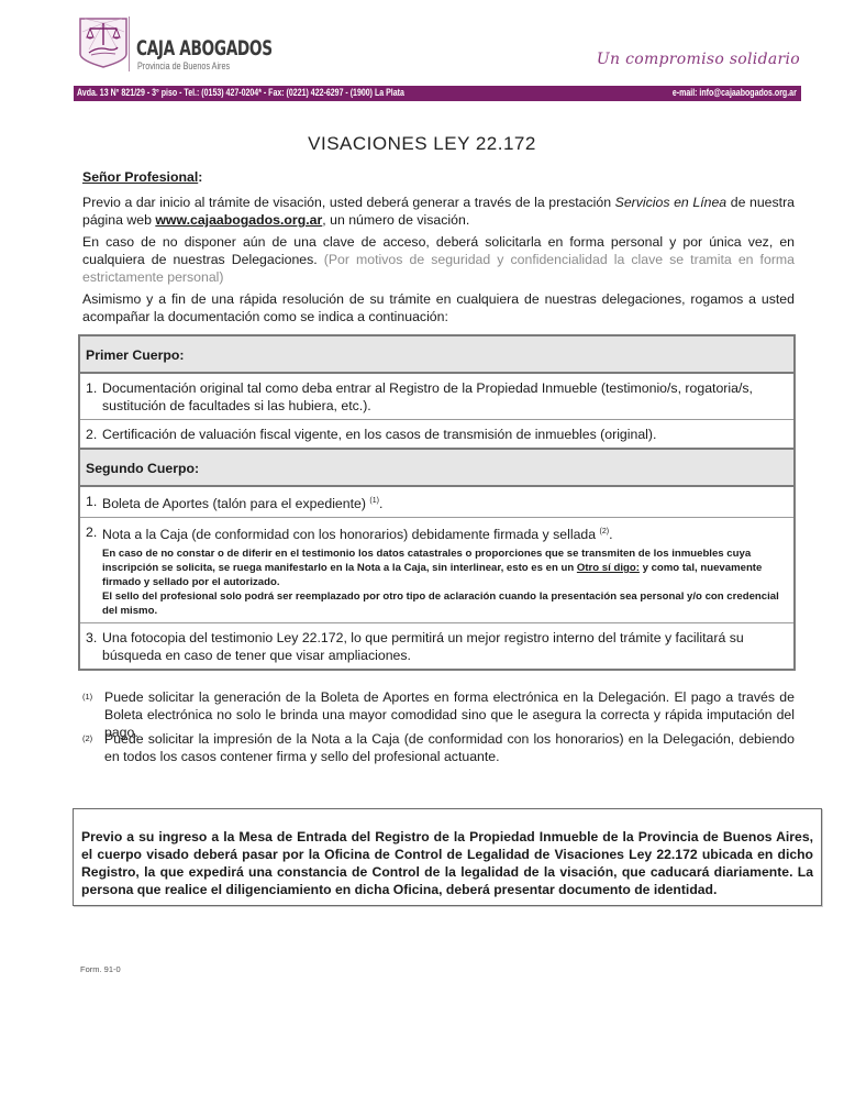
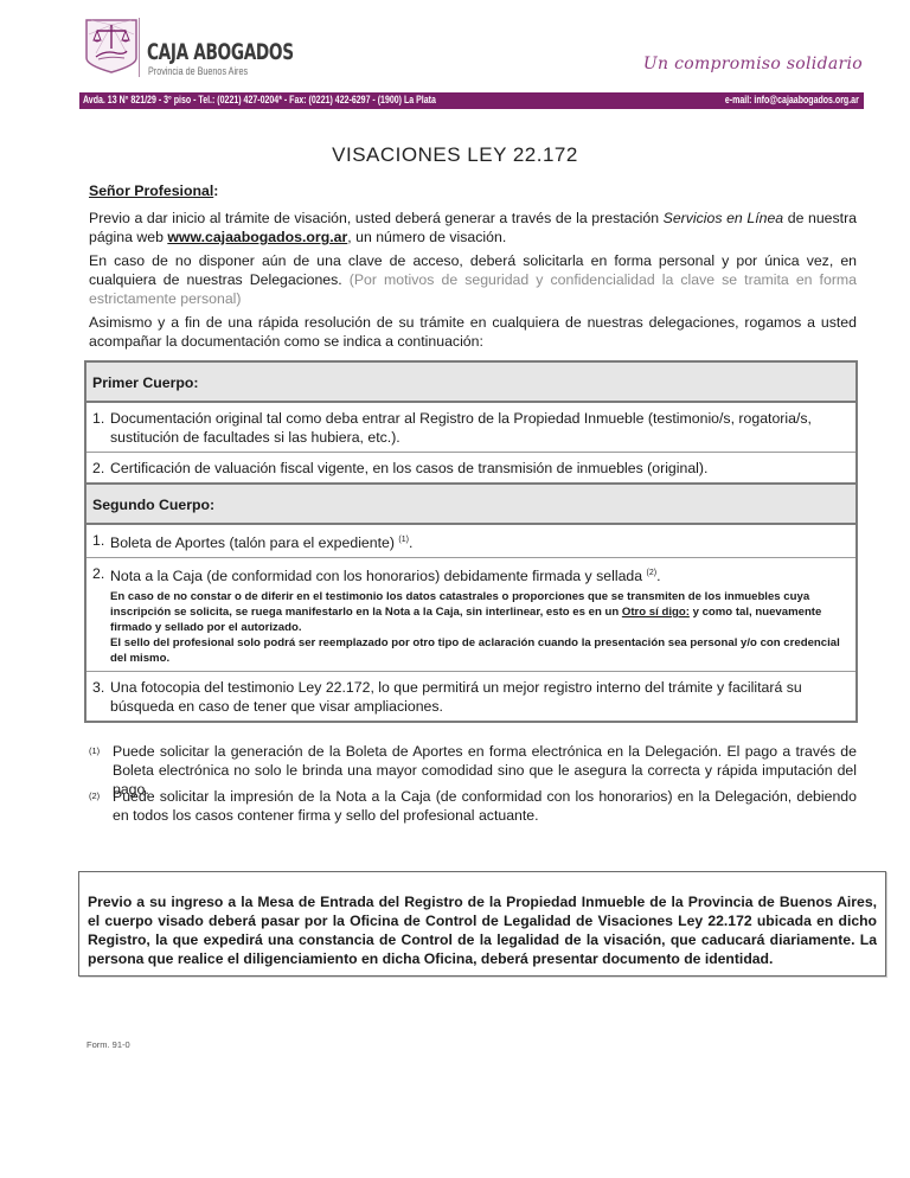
  CAJA ABOGADOS
  Provincia de Buenos Aires
  Un compromiso solidario
- Avda. 13 N° 821/29 - 3° piso - Tel.: (0153) 427-0204* - Fax: (0221) 422-6297 - (1900) La Plata
+ Avda. 13 N° 821/29 - 3° piso - Tel.: (0221) 427-0204* - Fax: (0221) 422-6297 - (1900) La Plata
  e-mail: info@cajaabogados.org.ar
  VISACIONES LEY 22.172
  Señor Profesional:
  Previo a dar inicio al trámite de visación, usted deberá generar a través de la prestación Servicios en Línea de nuestra página web www.cajaabogados.org.ar, un número de visación.
  En caso de no disponer aún de una clave de acceso, deberá solicitarla en forma personal y por única vez, en cualquiera de nuestras Delegaciones. (Por motivos de seguridad y confidencialidad la clave se tramita en forma estrictamente personal)
  Asimismo y a fin de una rápida resolución de su trámite en cualquiera de nuestras delegaciones, rogamos a usted acompañar la documentación como se indica a continuación:
  Primer Cuerpo:
  1.
  Documentación original tal como deba entrar al Registro de la Propiedad Inmueble (testimonio/s, rogatoria/s, sustitución de facultades si las hubiera, etc.).
  2.
  Certificación de valuación fiscal vigente, en los casos de transmisión de inmuebles (original).
  Segundo Cuerpo:
  1.
  Boleta de Aportes (talón para el expediente) .
  2.
  Nota a la Caja (de conformidad con los honorarios) debidamente firmada y sellada .
  En caso de no constar o de diferir en el testimonio los datos catastrales o proporciones que se transmiten de los inmuebles cuya inscripción se solicita, se ruega manifestarlo en la Nota a la Caja, sin interlinear, esto es en un Otro sí digo: y como tal, nuevamente firmado y sellado por el autorizado.
  El sello del profesional solo podrá ser reemplazado por otro tipo de aclaración cuando la presentación sea personal y/o con credencial del mismo.
  3.
  Una fotocopia del testimonio Ley 22.172, lo que permitirá un mejor registro interno del trámite y facilitará su búsqueda en caso de tener que visar ampliaciones.
  (1)
  Puede solicitar la generación de la Boleta de Aportes en forma electrónica en la Delegación. El pago a través de Boleta electrónica no solo le brinda una mayor comodidad sino que le asegura la correcta y rápida imputación del pago.
  (2)
  Puede solicitar la impresión de la Nota a la Caja (de conformidad con los honorarios) en la Delegación, debiendo en todos los casos contener firma y sello del profesional actuante.
  Previo a su ingreso a la Mesa de Entrada del Registro de la Propiedad Inmueble de la Provincia de Buenos Aires, el cuerpo visado deberá pasar por la Oficina de Control de Legalidad de Visaciones Ley 22.172 ubicada en dicho Registro, la que expedirá una constancia de Control de la legalidad de la visación, que caducará diariamente. La persona que realice el diligenciamiento en dicha Oficina, deberá presentar documento de identidad.
  Form. 91-0
